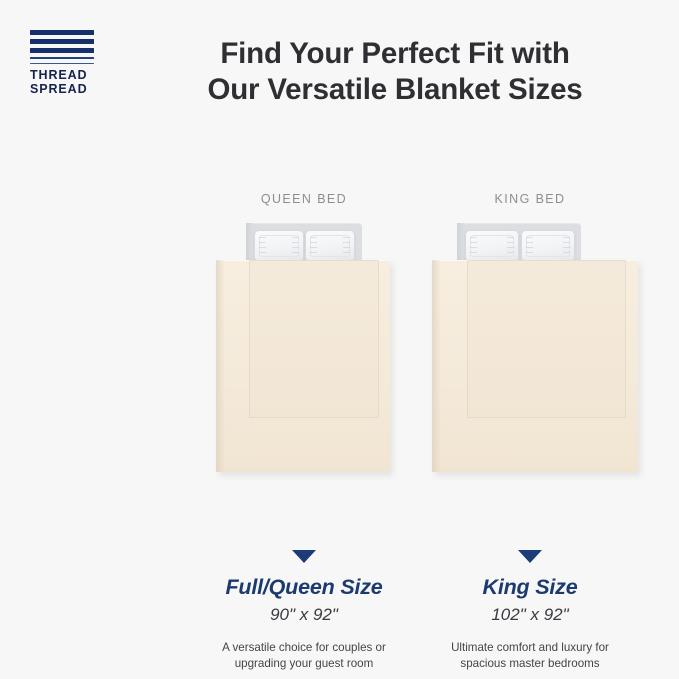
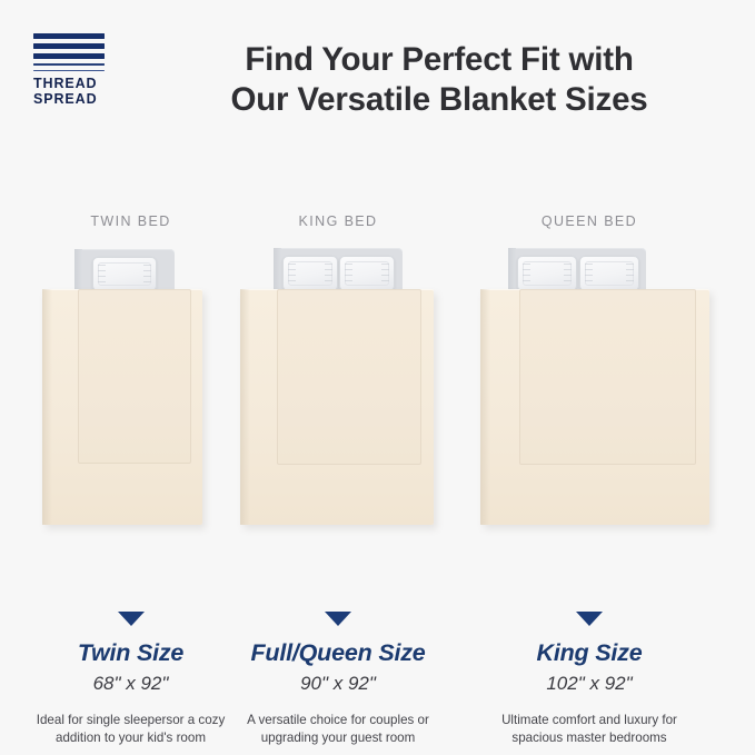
  THREAD
  SPREAD
  Find Your Perfect Fit with
  Our Versatile Blanket Sizes
+ TWIN BED
+ Twin Size
+ 68" x 92"
+ Ideal for single sleepersor a cozy addition to your kid's room
- QUEEN BED
+ KING BED
  Full/Queen Size
  90" x 92"
  A versatile choice for couples or upgrading your guest room
- KING BED
+ QUEEN BED
  King Size
  102" x 92"
  Ultimate comfort and luxury for spacious master bedrooms
